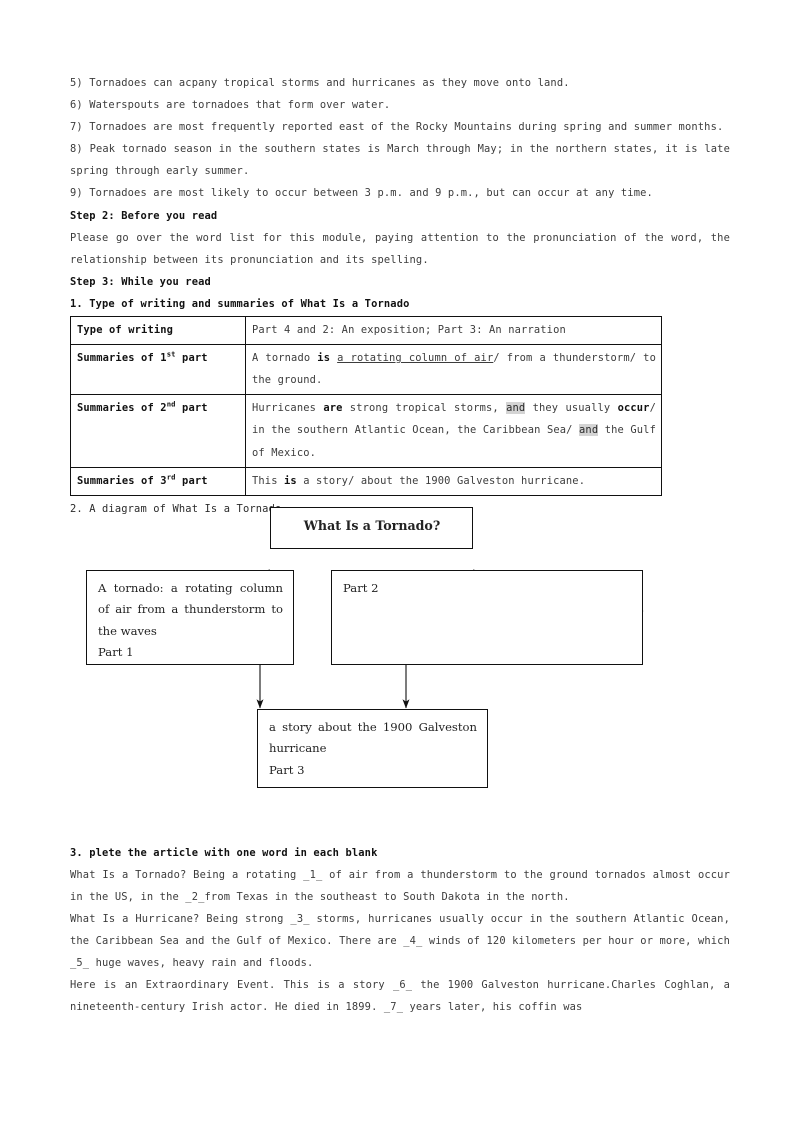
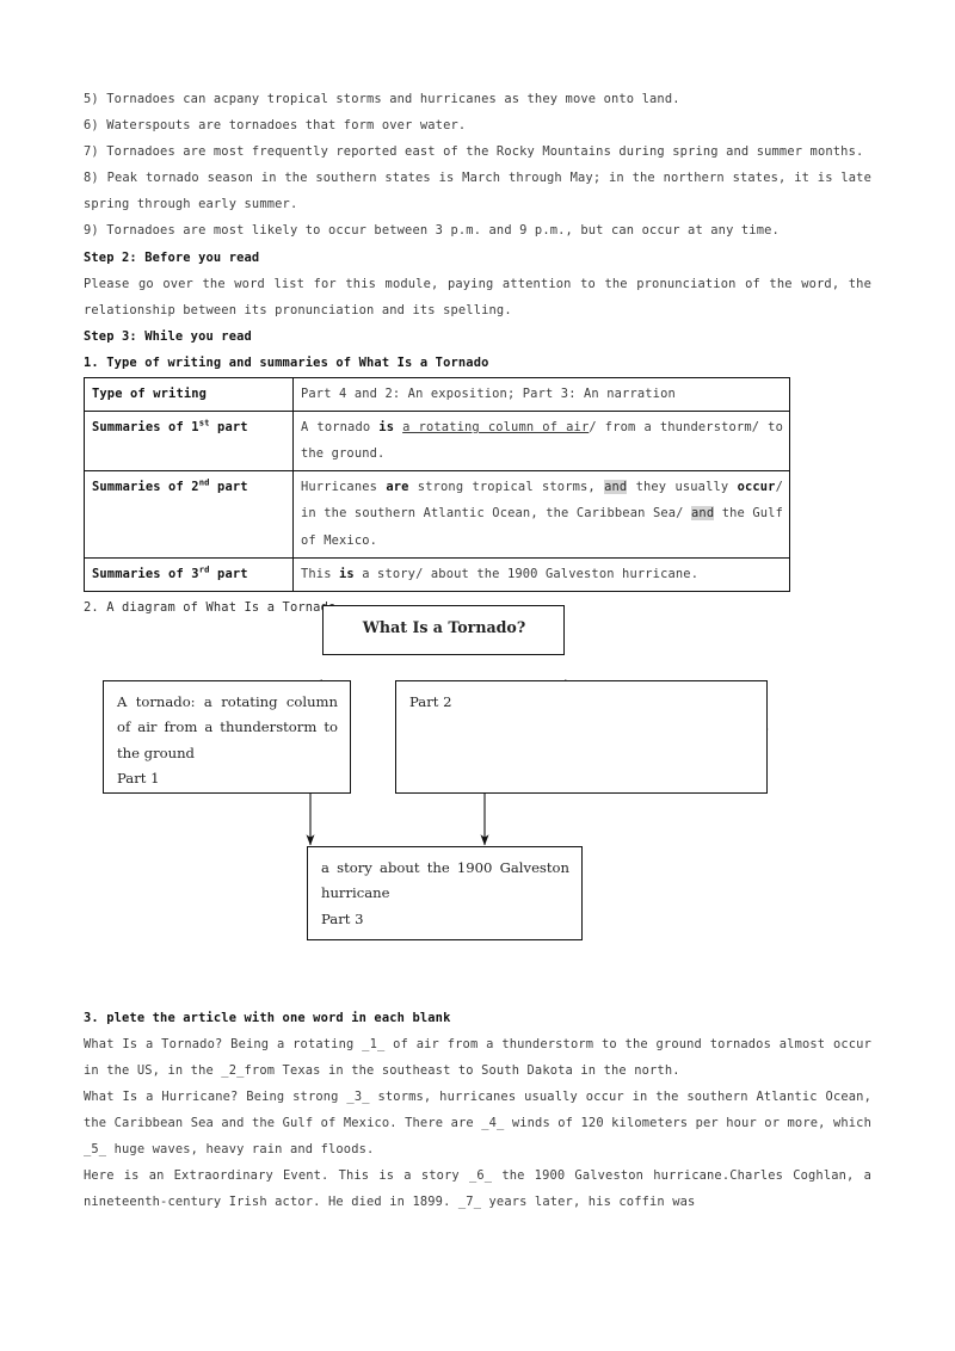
  5) Tornadoes can acpany tropical storms and hurricanes as they move onto land.
  6) Waterspouts are tornadoes that form over water.
  7) Tornadoes are most frequently reported east of the Rocky Mountains during spring and summer months.
  8) Peak tornado season in the southern states is March through May; in the northern states, it is late spring through early summer.
  9) Tornadoes are most likely to occur between 3 p.m. and 9 p.m., but can occur at any time.
  Step 2: Before you read
  Please go over the word list for this module, paying attention to the pronunciation of the word, the relationship between its pronunciation and its spelling.
  Step 3: While you read
  1. Type of writing and summaries of What Is a Tornado
  Type of writing	Part 4 and 2: An exposition; Part 3: An narration
  Summaries of 1st part	A tornado is a rotating column of air/ from a thunderstorm/ to the ground.
  Summaries of 2nd part	Hurricanes are strong tropical storms, and they usually occur/ in the southern Atlantic Ocean, the Caribbean Sea/ and the Gulf of Mexico.
  Summaries of 3rd part	This is a story/ about the 1900 Galveston hurricane.
  2. A diagram of What Is a Torna
  What Is a Tornado?
- A tornado: a rotating column of air from a thunderstorm to the waves
+ A tornado: a rotating column of air from a thunderstorm to the ground
  Part 1
  Part 2
  a story about the 1900 Galveston hurricane
  Part 3
  3. plete the article with one word in each blank
  What Is a Tornado? Being a rotating _1_ of air from a thunderstorm to the ground tornados almost occur in the US, in the _2_from Texas in the southeast to South Dakota in the north.
  What Is a Hurricane? Being strong _3_ storms, hurricanes usually occur in the southern Atlantic Ocean, the Caribbean Sea and the Gulf of Mexico. There are _4_ winds of 120 kilometers per hour or more, which _5_ huge waves, heavy rain and floods.
  Here is an Extraordinary Event. This is a story _6_ the 1900 Galveston hurricane.Charles Coghlan, a nineteenth-century Irish actor. He died in 1899. _7_ years later, his coffin was
